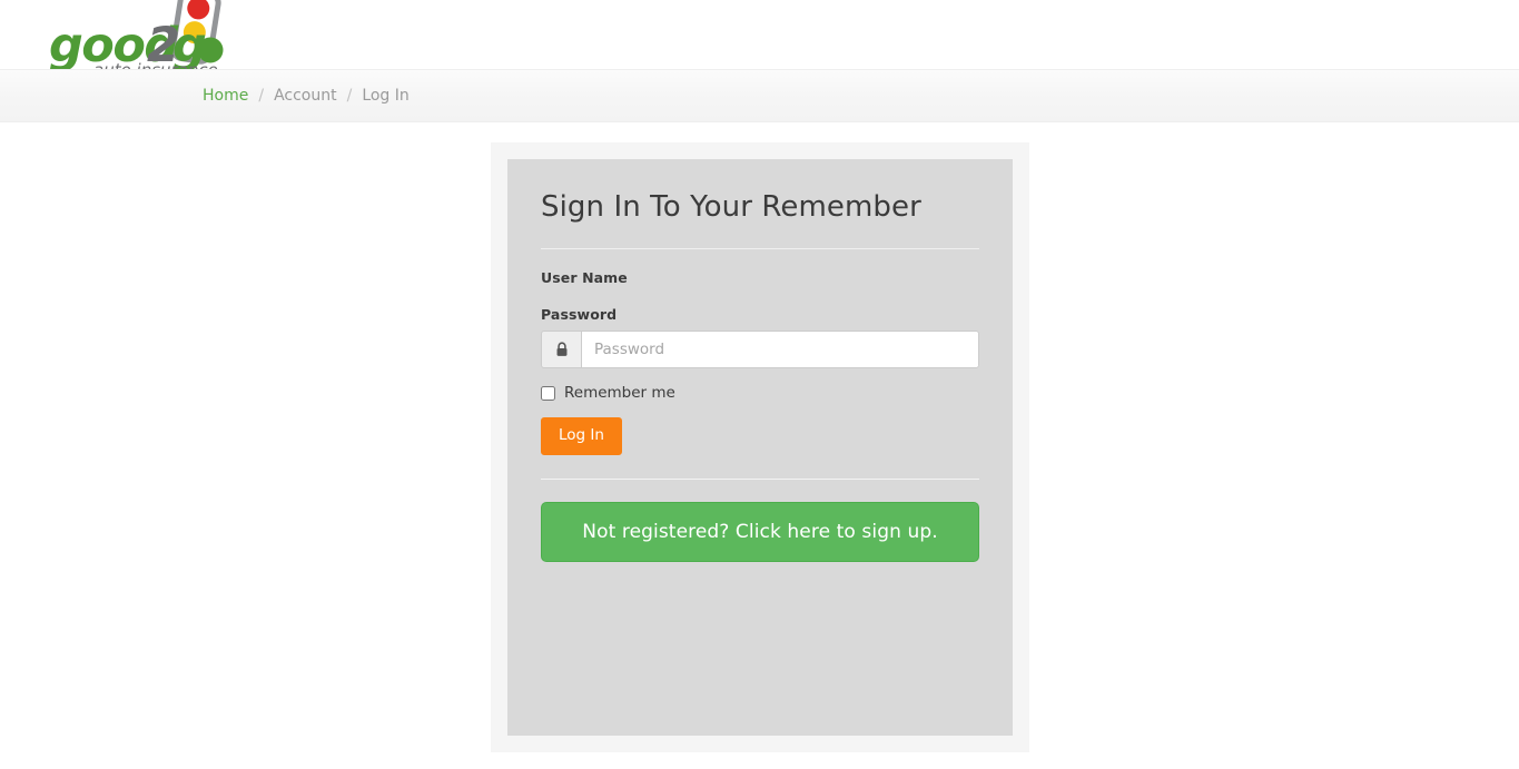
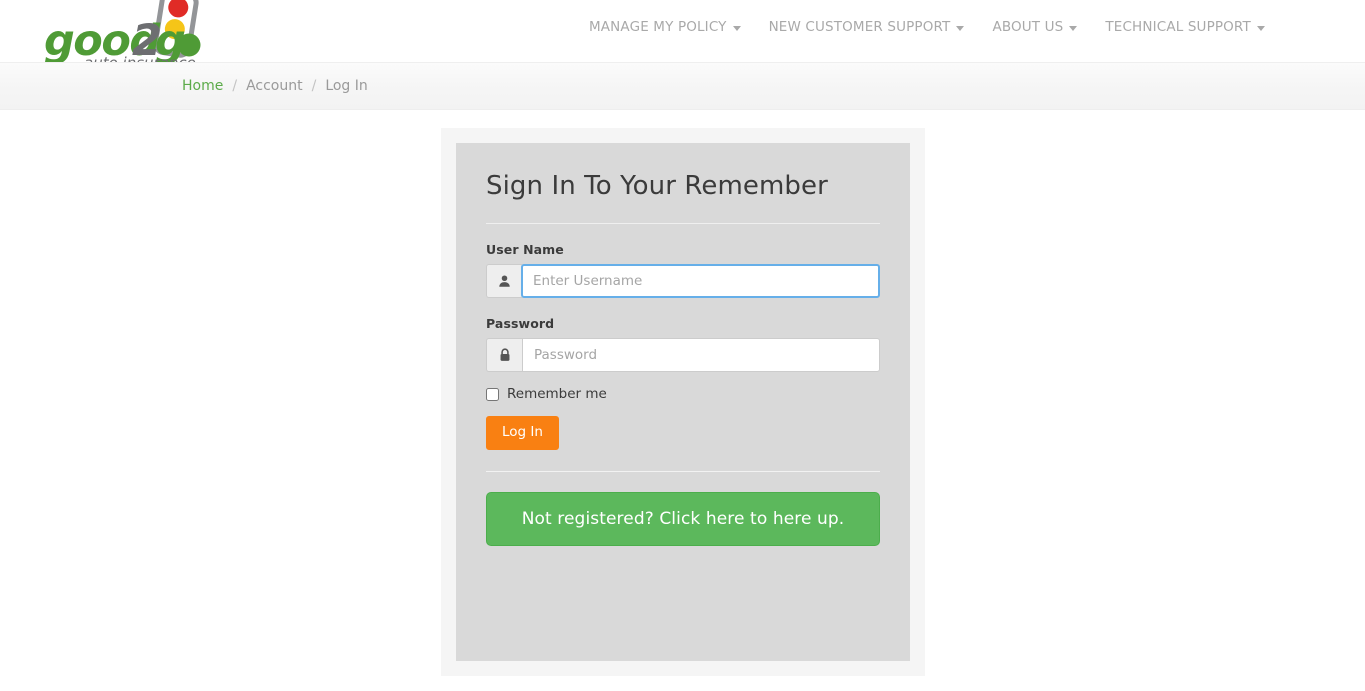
  good
  2
  g
+ MANAGE MY POLICY
+ NEW CUSTOMER SUPPORT
+ ABOUT US
+ TECHNICAL SUPPORT
  Home
  /
  Account
  /
  Log In
  Sign In To Your Remember
  User Name
+ Enter Username
  Password
  Password
  Remember me
  Log In
- Not registered? Click here to sign up.
+ Not registered? Click here to here up.
